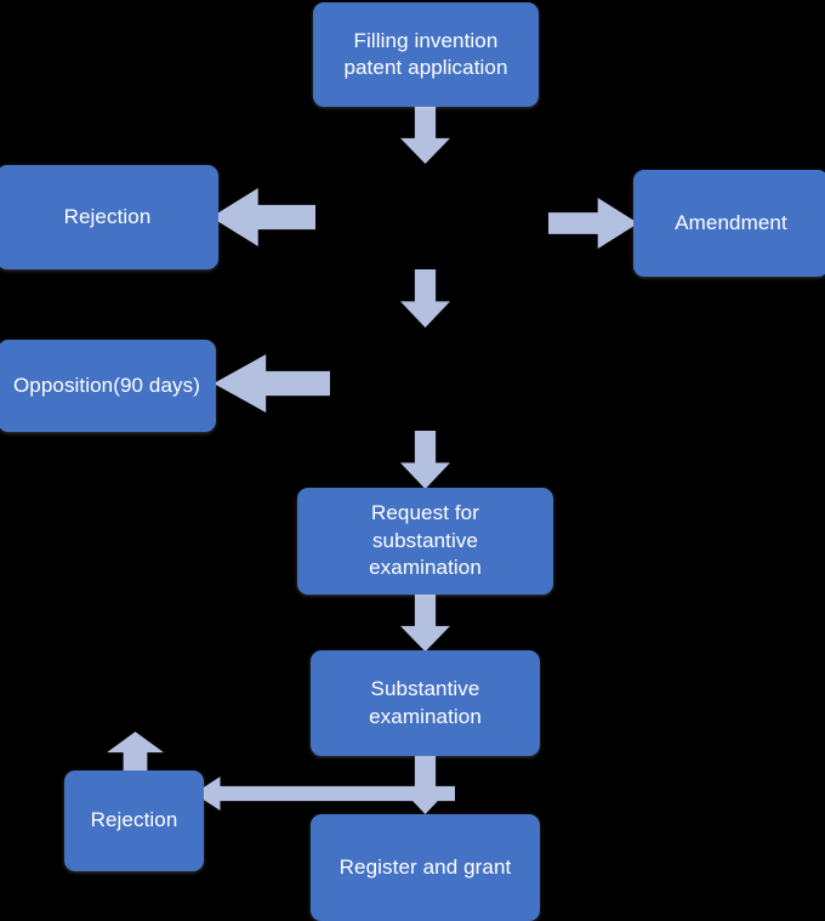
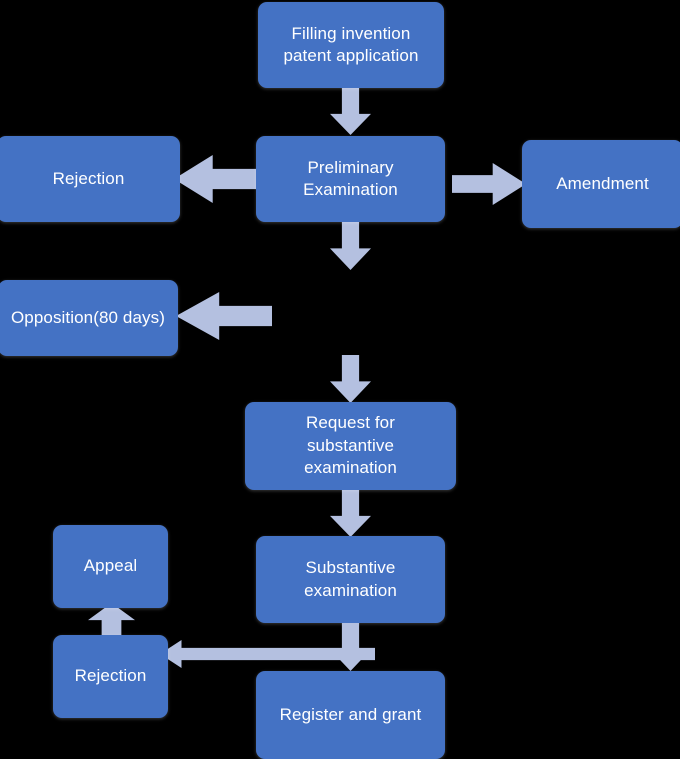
  Filling invention
  patent application
+ Preliminary
+ Examination
  Rejection
  Amendment
- Opposition(90 days)
+ Opposition(80 days)
  Request for
  substantive
  examination
  Substantive
  examination
+ Appeal
  Rejection
  Register and grant
